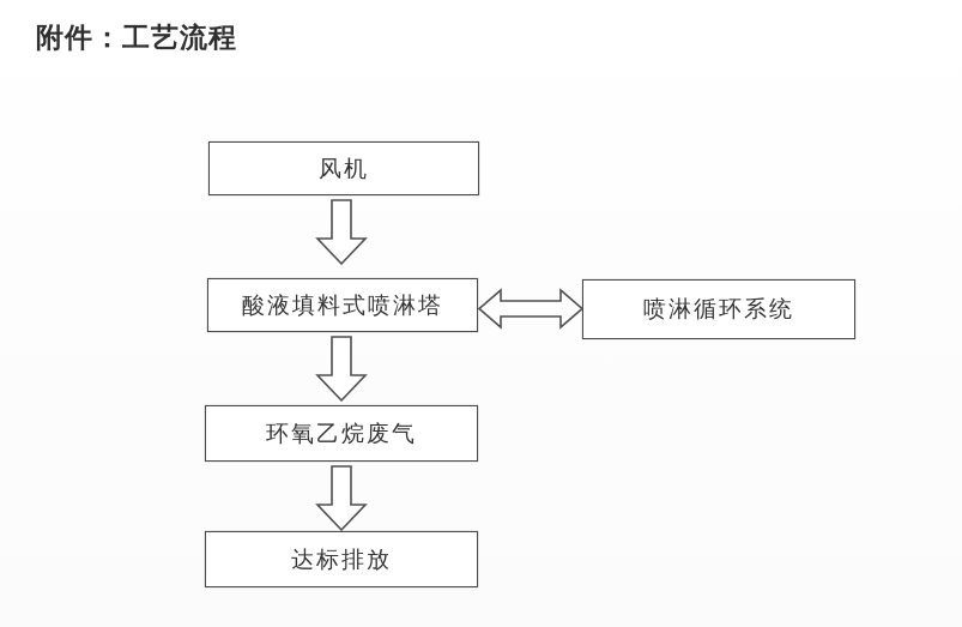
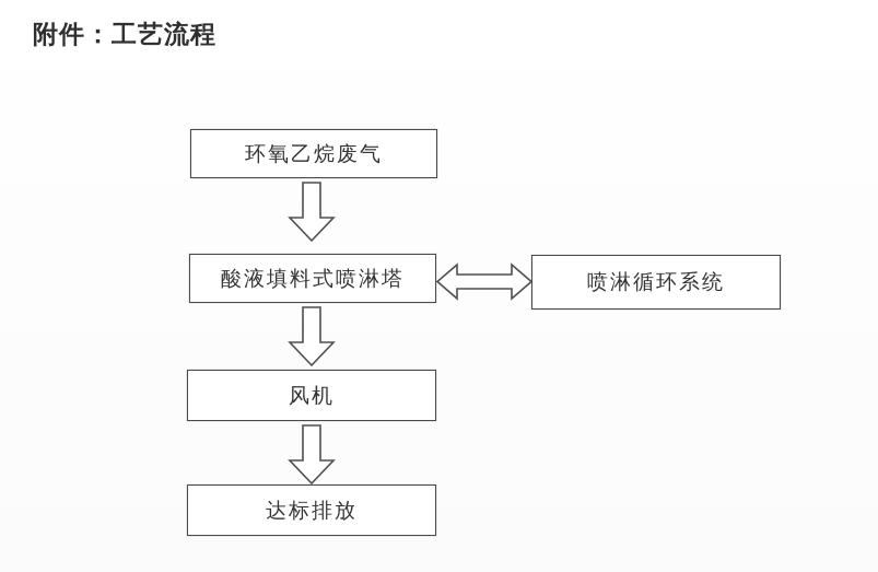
  附件：工艺流程
- 风机
+ 环氧乙烷废气
  酸液填料式喷淋塔
  喷淋循环系统
- 环氧乙烷废气
+ 风机
  达标排放
